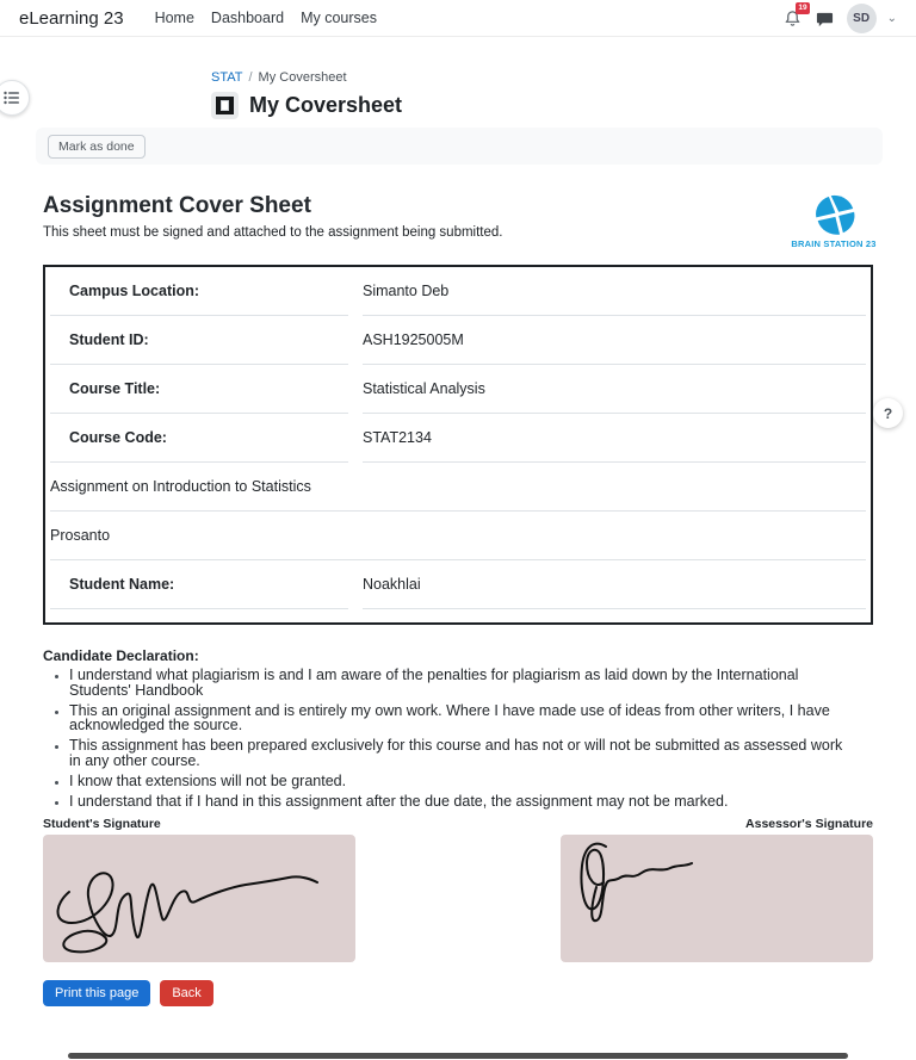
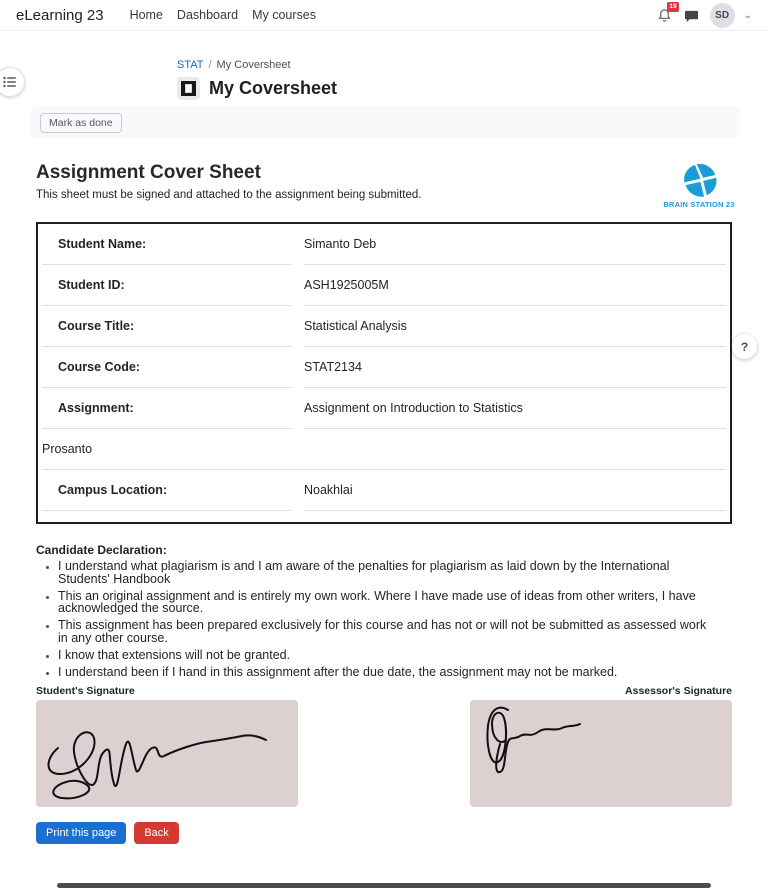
  eLearning 23
  Home
  Dashboard
  My courses
  SD
  ⌄
  ?
  STAT / My Coversheet
  My Coversheet
  Mark as done
  Assignment Cover Sheet
  This sheet must be signed and attached to the assignment being submitted.
  BRAIN STATION 23
- Campus Location:
+ Student Name:
  Simanto Deb
  Student ID:
  ASH1925005M
  Course Title:
  Statistical Analysis
  Course Code:
  STAT2134
+ Assignment:
  Assignment on Introduction to Statistics
  Prosanto
- Student Name:
+ Campus Location:
  Noakhlai
  Candidate Declaration:
  I understand what plagiarism is and I am aware of the penalties for plagiarism as laid down by the International Students' Handbook
  This an original assignment and is entirely my own work. Where I have made use of ideas from other writers, I have acknowledged the source.
  This assignment has been prepared exclusively for this course and has not or will not be submitted as assessed work in any other course.
  I know that extensions will not be granted.
- I understand that if I hand in this assignment after the due date, the assignment may not be marked.
+ I understand been if I hand in this assignment after the due date, the assignment may not be marked.
  Student's Signature
  Assessor's Signature
  Print this page
  Back
